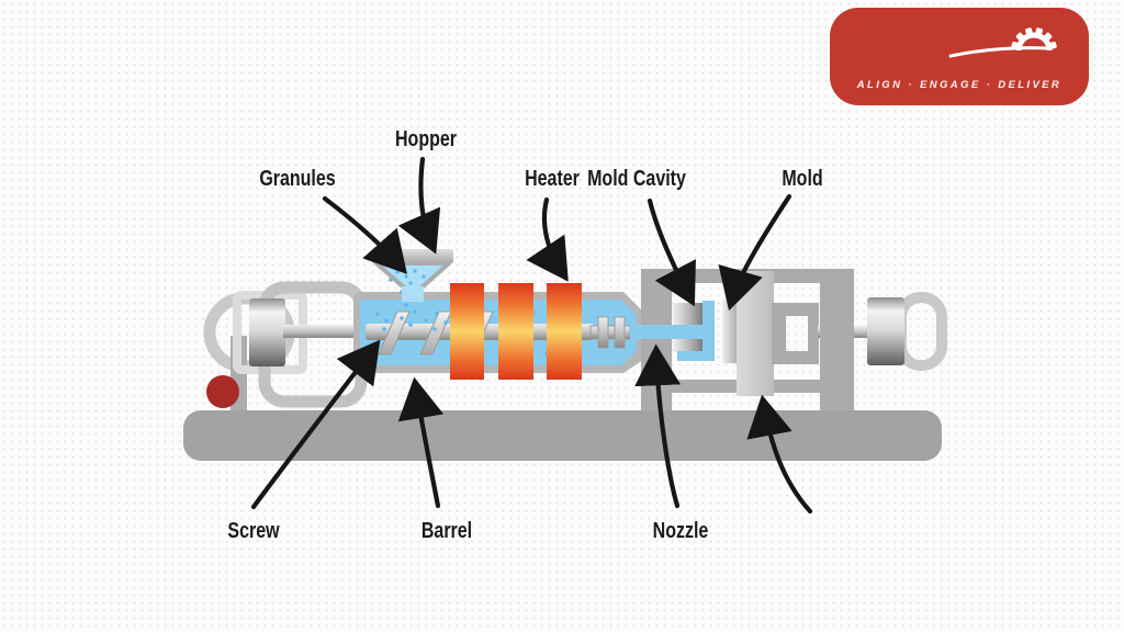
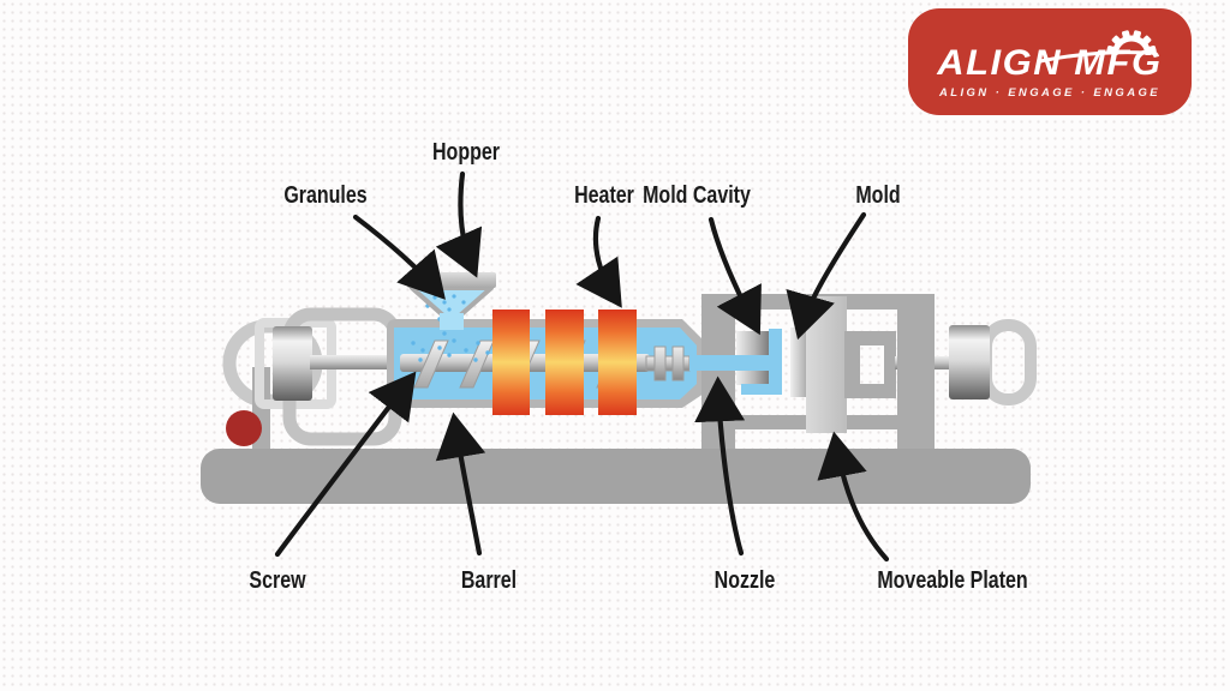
  Hopper
  Granules
  Heater
  Mold Cavity
  Mold
  Screw
  Barrel
  Nozzle
+ Moveable Platen
+ ALIGN MFG
- ALIGN · ENGAGE · DELIVER
+ ALIGN · ENGAGE · ENGAGE
